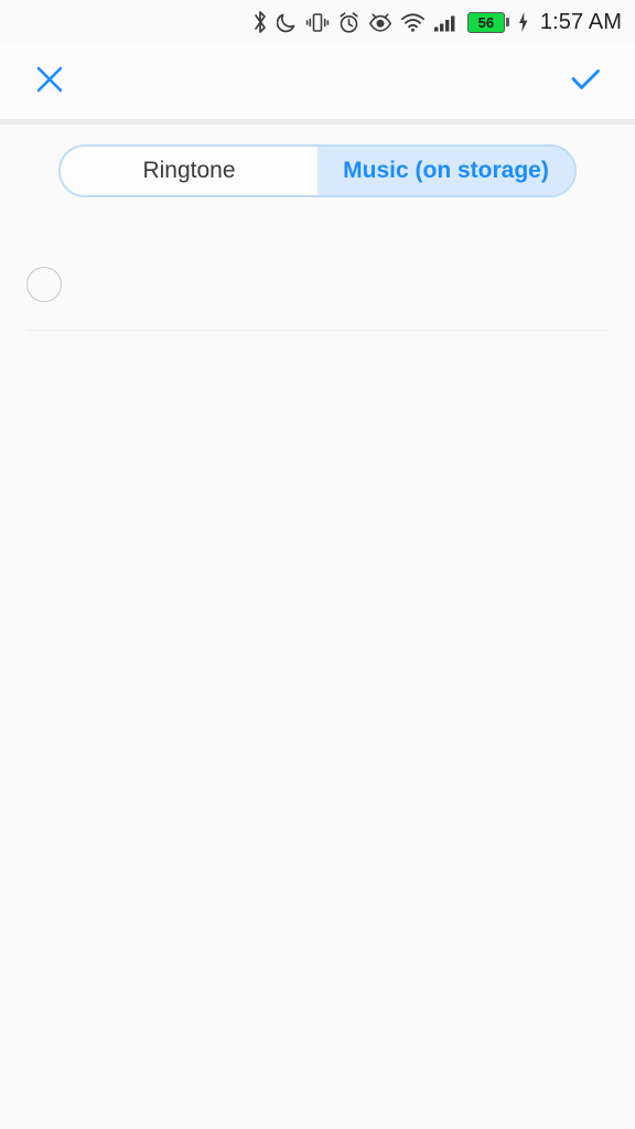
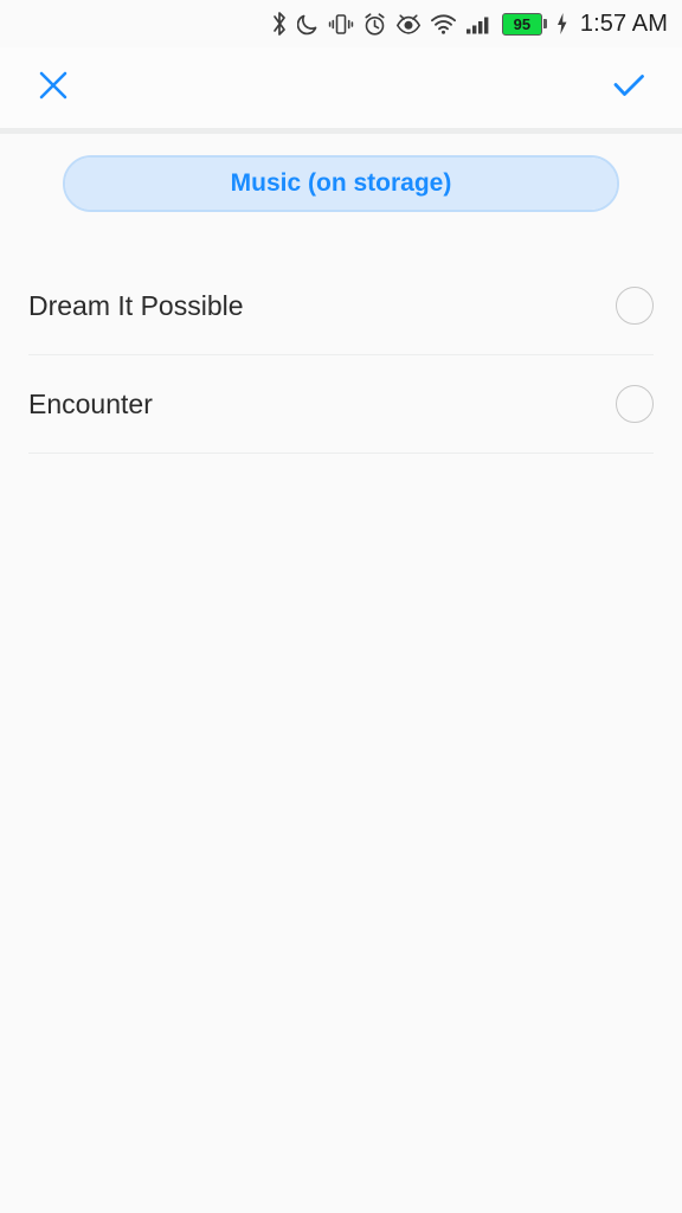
- 56
+ 95
  1:57 AM
- Ringtone
  Music (on storage)
+ Dream It Possible
+ Encounter
